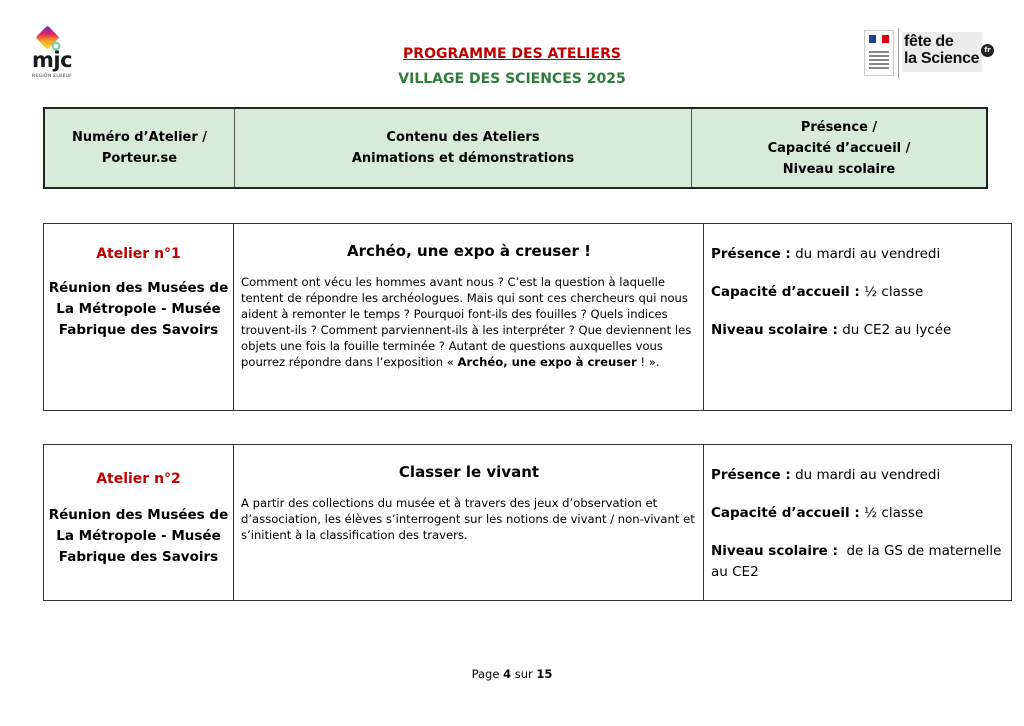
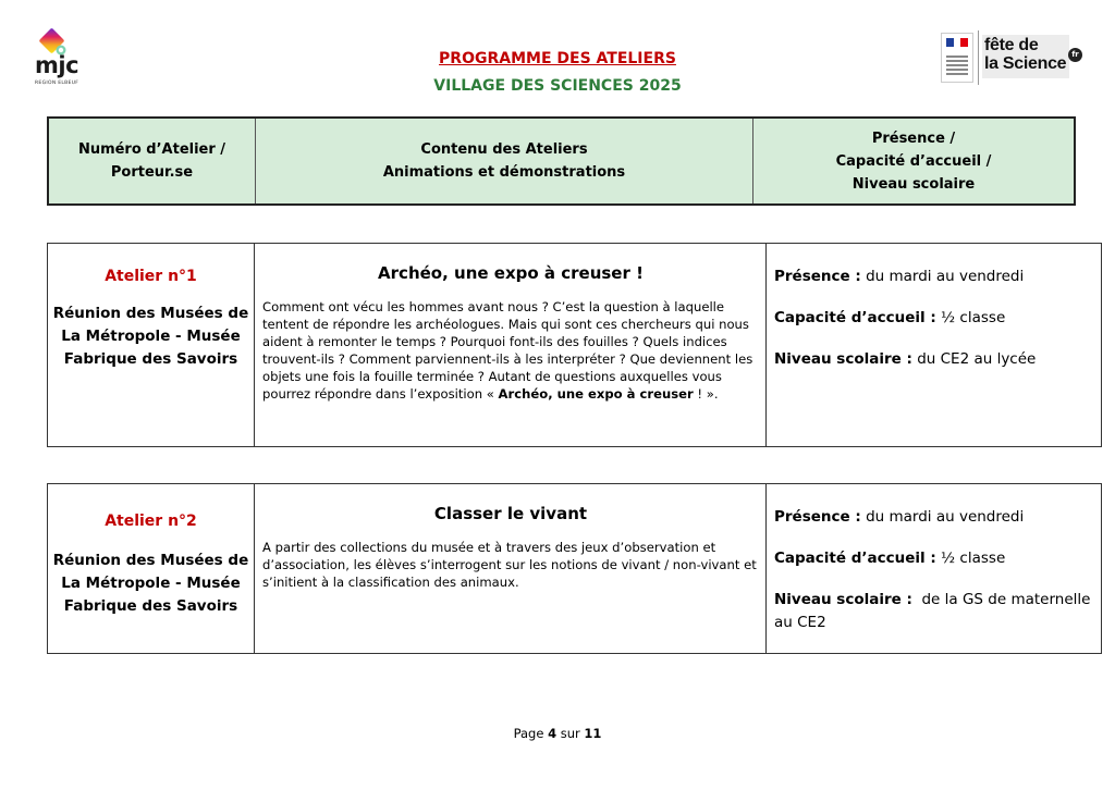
  mjc
  fête de
  la Science
  fr
  PROGRAMME DES ATELIERS
  VILLAGE DES SCIENCES 2025
  Numéro d’Atelier / Porteur.se	Contenu des Ateliers Animations et démonstrations	Présence / Capacité d’accueil / Niveau scolaire
  Atelier n°1 Réunion des Musées de La Métropole - Musée Fabrique des Savoirs	Archéo, une expo à creuser ! Comment ont vécu les hommes avant nous ? C’est la question à laquelle tentent de répondre les archéologues. Mais qui sont ces chercheurs qui nous aident à remonter le temps ? Pourquoi font-ils des fouilles ? Quels indices trouvent-ils ? Comment parviennent-ils à les interpréter ? Que deviennent les objets une fois la fouille terminée ? Autant de questions auxquelles vous pourrez répondre dans l’exposition « Archéo, une expo à creuser ! ».	Présence : du mardi au vendredi Capacité d’accueil : ½ classe Niveau scolaire : du CE2 au lycée
- Atelier n°2 Réunion des Musées de La Métropole - Musée Fabrique des Savoirs	Classer le vivant A partir des collections du musée et à travers des jeux d’observation et d’association, les élèves s’interrogent sur les notions de vivant / non-vivant et s’initient à la classification des travers.	Présence : du mardi au vendredi Capacité d’accueil : ½ classe Niveau scolaire : de la GS de maternelle au CE2
+ Atelier n°2 Réunion des Musées de La Métropole - Musée Fabrique des Savoirs	Classer le vivant A partir des collections du musée et à travers des jeux d’observation et d’association, les élèves s’interrogent sur les notions de vivant / non-vivant et s’initient à la classification des animaux.	Présence : du mardi au vendredi Capacité d’accueil : ½ classe Niveau scolaire : de la GS de maternelle au CE2
- Page 4 sur 15
+ Page 4 sur 11
